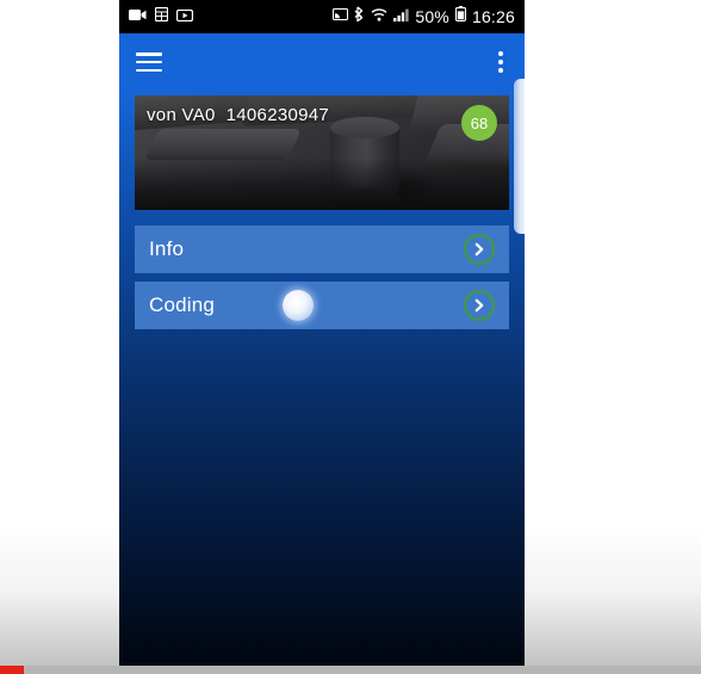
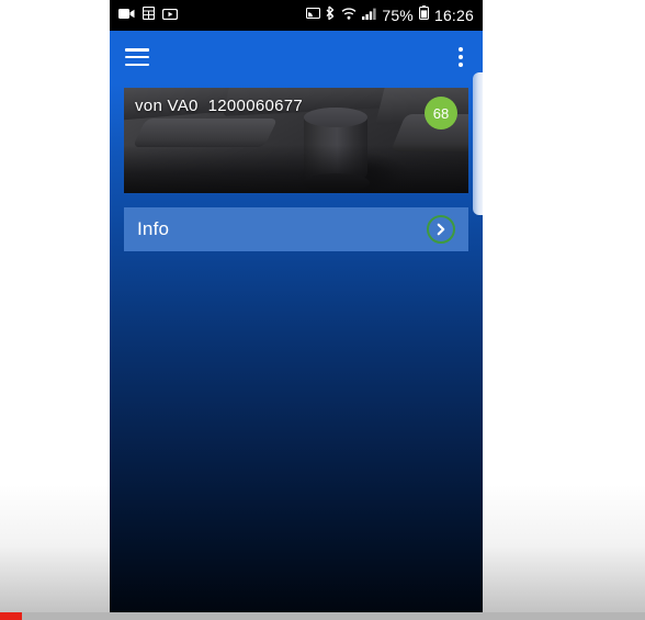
- 50%
+ 75%
  16:26
- von VA0 1406230947
+ von VA0 1200060677
  68
  Info
- Coding
